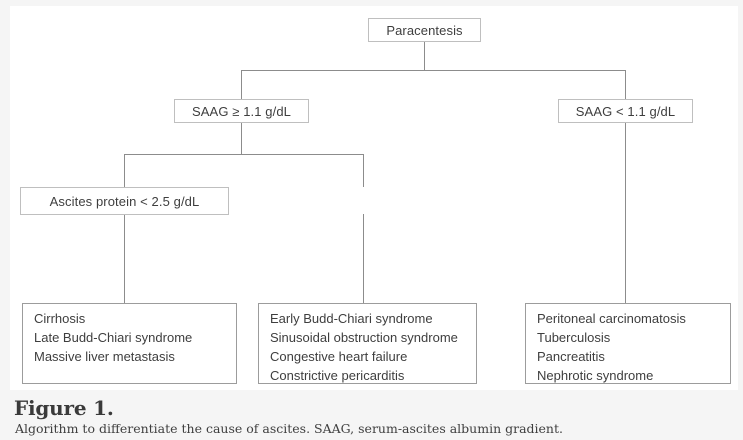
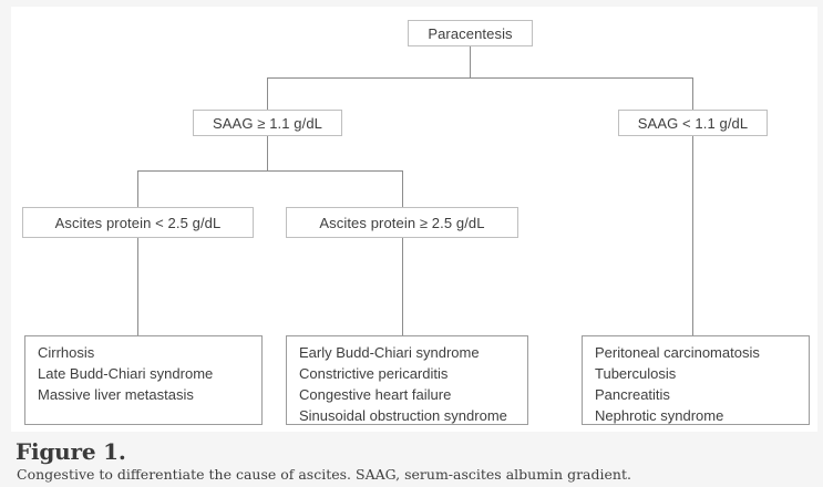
  Paracentesis
  SAAG ≥ 1.1 g/dL
  SAAG < 1.1 g/dL
  Ascites protein < 2.5 g/dL
+ Ascites protein ≥ 2.5 g/dL
  Cirrhosis
  Late Budd-Chiari syndrome
  Massive liver metastasis
  Early Budd-Chiari syndrome
- Sinusoidal obstruction syndrome
+ Constrictive pericarditis
  Congestive heart failure
- Constrictive pericarditis
+ Sinusoidal obstruction syndrome
  Peritoneal carcinomatosis
  Tuberculosis
  Pancreatitis
  Nephrotic syndrome
  Figure 1.
- Algorithm to differentiate the cause of ascites. SAAG, serum-ascites albumin gradient.
+ Congestive to differentiate the cause of ascites. SAAG, serum-ascites albumin gradient.
